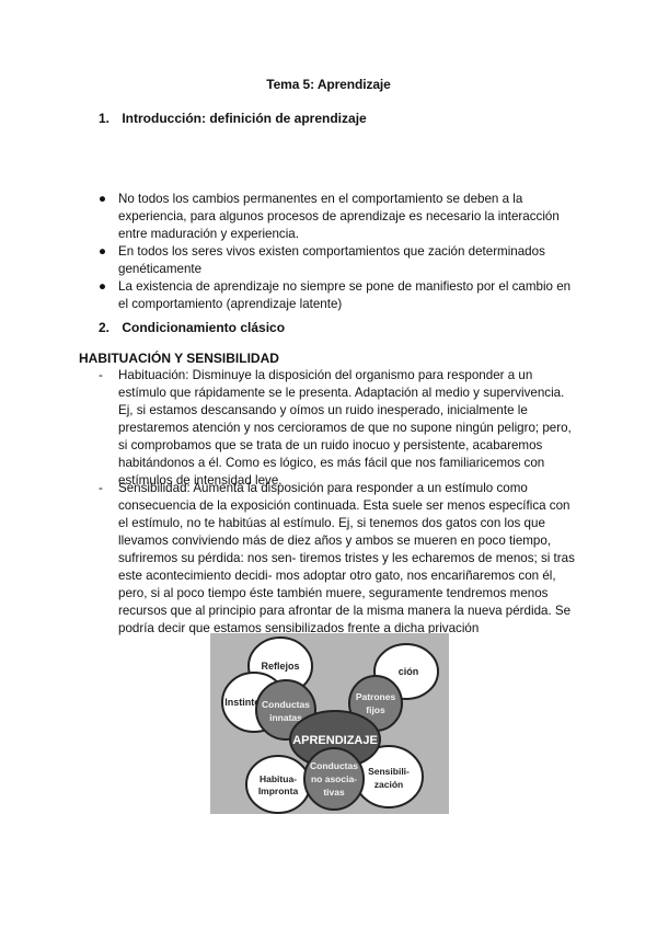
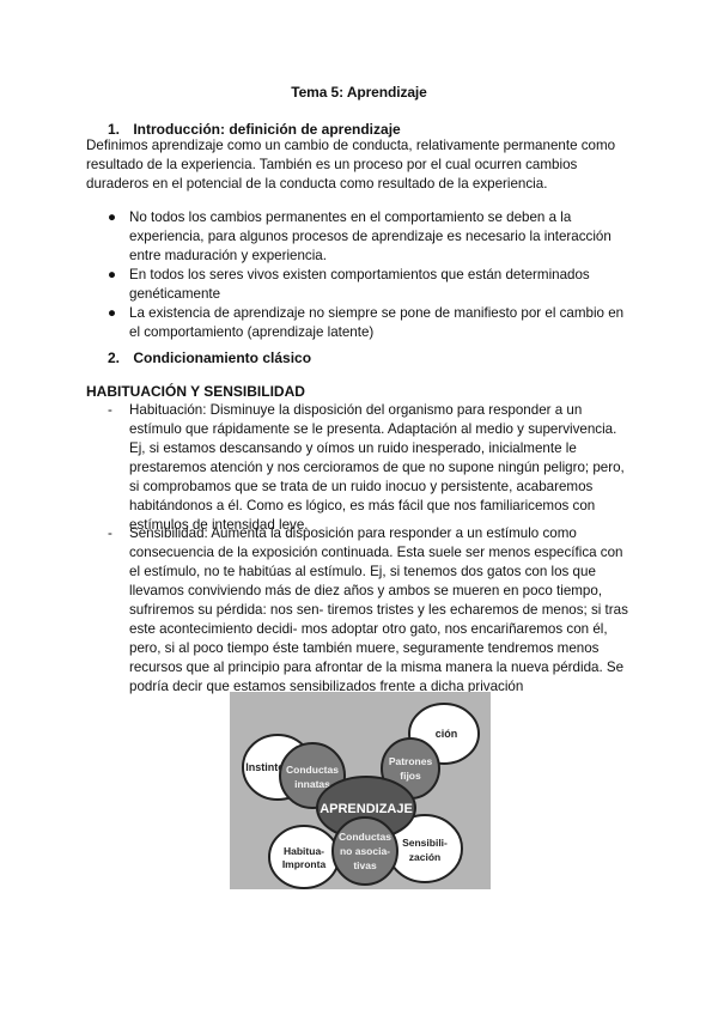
  Tema 5: Aprendizaje
  1. Introducción: definición de aprendizaje
+ Definimos aprendizaje como un cambio de conducta, relativamente permanente como resultado de la experiencia. También es un proceso por el cual ocurren cambios duraderos en el potencial de la conducta como resultado de la experiencia.
  ●
  No todos los cambios permanentes en el comportamiento se deben a la experiencia, para algunos procesos de aprendizaje es necesario la interacción entre maduración y experiencia.
  ●
- En todos los seres vivos existen comportamientos que zación determinados genéticamente
+ En todos los seres vivos existen comportamientos que están determinados genéticamente
  ●
  La existencia de aprendizaje no siempre se pone de manifiesto por el cambio en el comportamiento (aprendizaje latente)
  2. Condicionamiento clásico
  HABITUACIÓN Y SENSIBILIDAD
  -
  Habituación: Disminuye la disposición del organismo para responder a un estímulo que rápidamente se le presenta. Adaptación al medio y supervivencia. Ej, si estamos descansando y oímos un ruido inesperado, inicialmente le prestaremos atención y nos cercioramos de que no supone ningún peligro; pero, si comprobamos que se trata de un ruido inocuo y persistente, acabaremos habitándonos a él. Como es lógico, es más fácil que nos familiaricemos con estímulos de intensidad leve.
  -
  Sensibilidad: Aumenta la disposición para responder a un estímulo como consecuencia de la exposición continuada. Esta suele ser menos específica con el estímulo, no te habitúas al estímulo. Ej, si tenemos dos gatos con los que llevamos conviviendo más de diez años y ambos se mueren en poco tiempo, sufriremos su pérdida: nos sen- tiremos tristes y les echaremos de menos; si tras este acontecimiento decidi- mos adoptar otro gato, nos encariñaremos con él, pero, si al poco tiempo éste también muere, seguramente tendremos menos recursos que al principio para afrontar de la misma manera la nueva pérdida. Se podría decir que estamos sensibilizados frente a dicha privación
- Reflejos
  Instint
  ción
  Habitua-
  Impronta
  Sensibili-
  zación
  Conductas
  innatas
  Patrones
  fijos
  APRENDIZAJE
  Conductas
  no asocia-
  tivas
